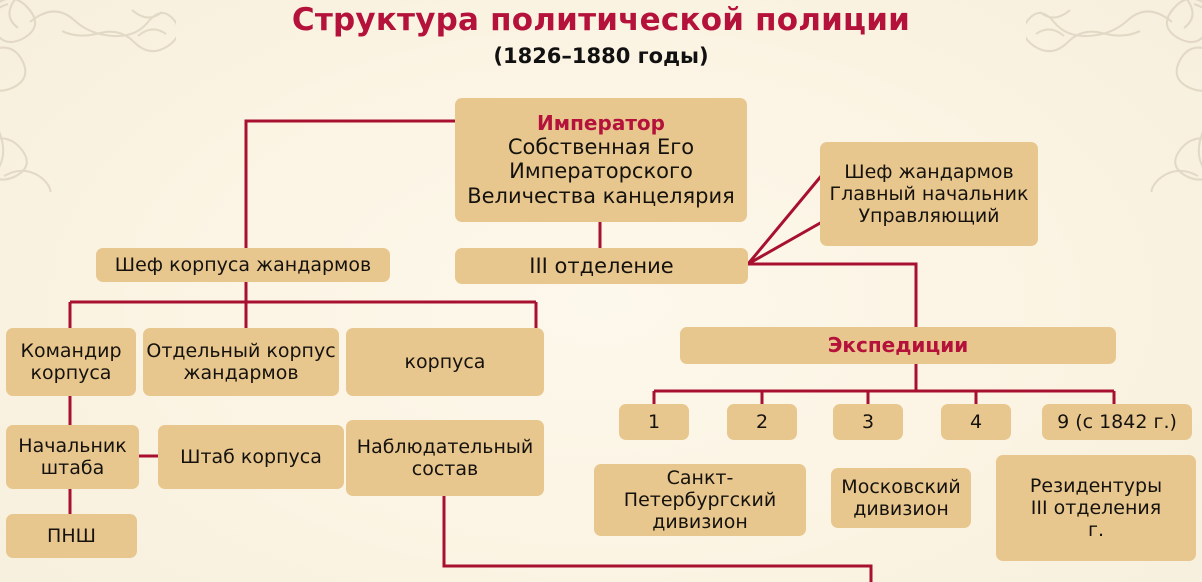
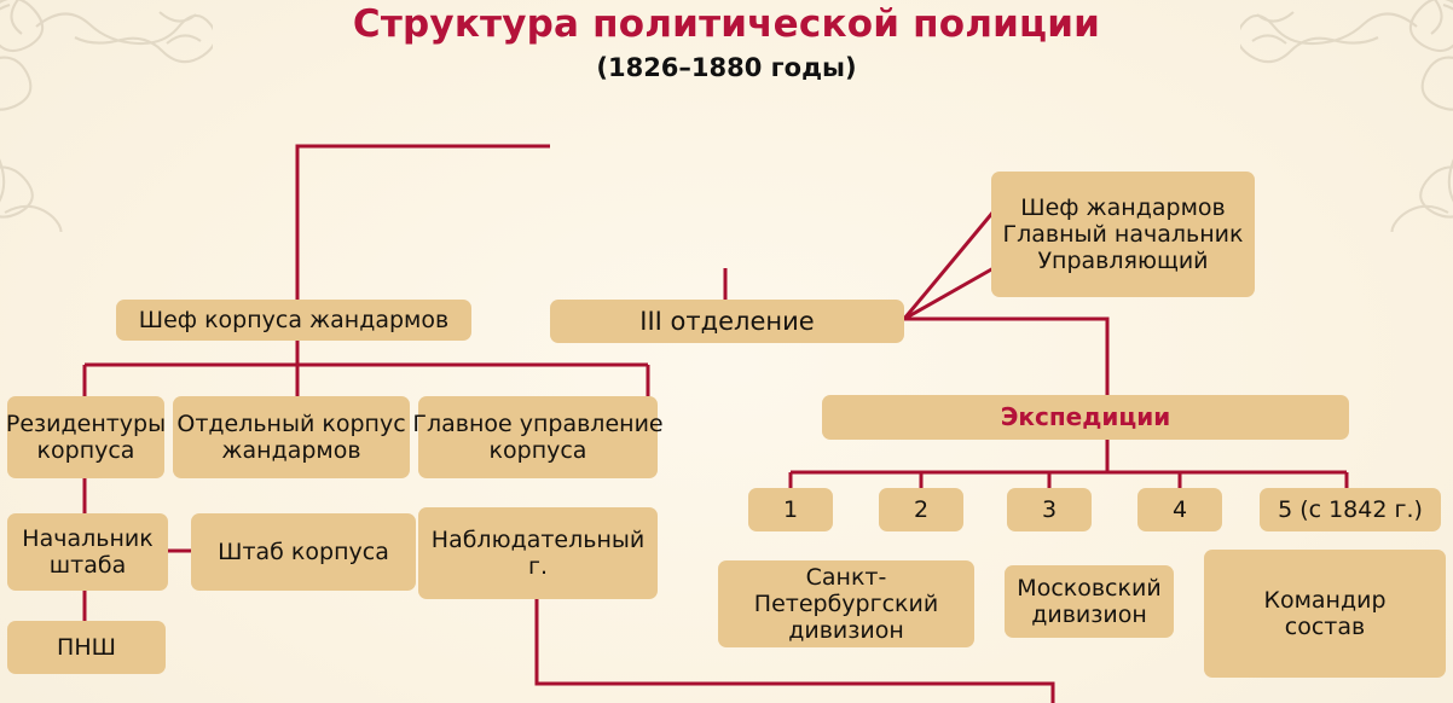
  Структура политической полиции
  (1826–1880 годы)
- Император
- Собственная Его
- Императорского
- Величества канцелярия
  III отделение
  Шеф жандармов
  Главный начальник
  Управляющий
  Шеф корпуса жандармов
- Командир
+ Резидентуры
  корпуса
  Отдельный корпус
  жандармов
+ Главное управление
  корпуса
  Начальник
  штаба
  Штаб корпуса
  ПНШ
  Наблюдательный
- состав
+ г.
  Экспедиции
  1
  2
  3
  4
- 9 (с 1842 г.)
+ 5 (с 1842 г.)
  Санкт-
  Петербургский
  дивизион
  Московский
  дивизион
- Резидентуры
+ Командир
- III отделения
- г.
+ состав
